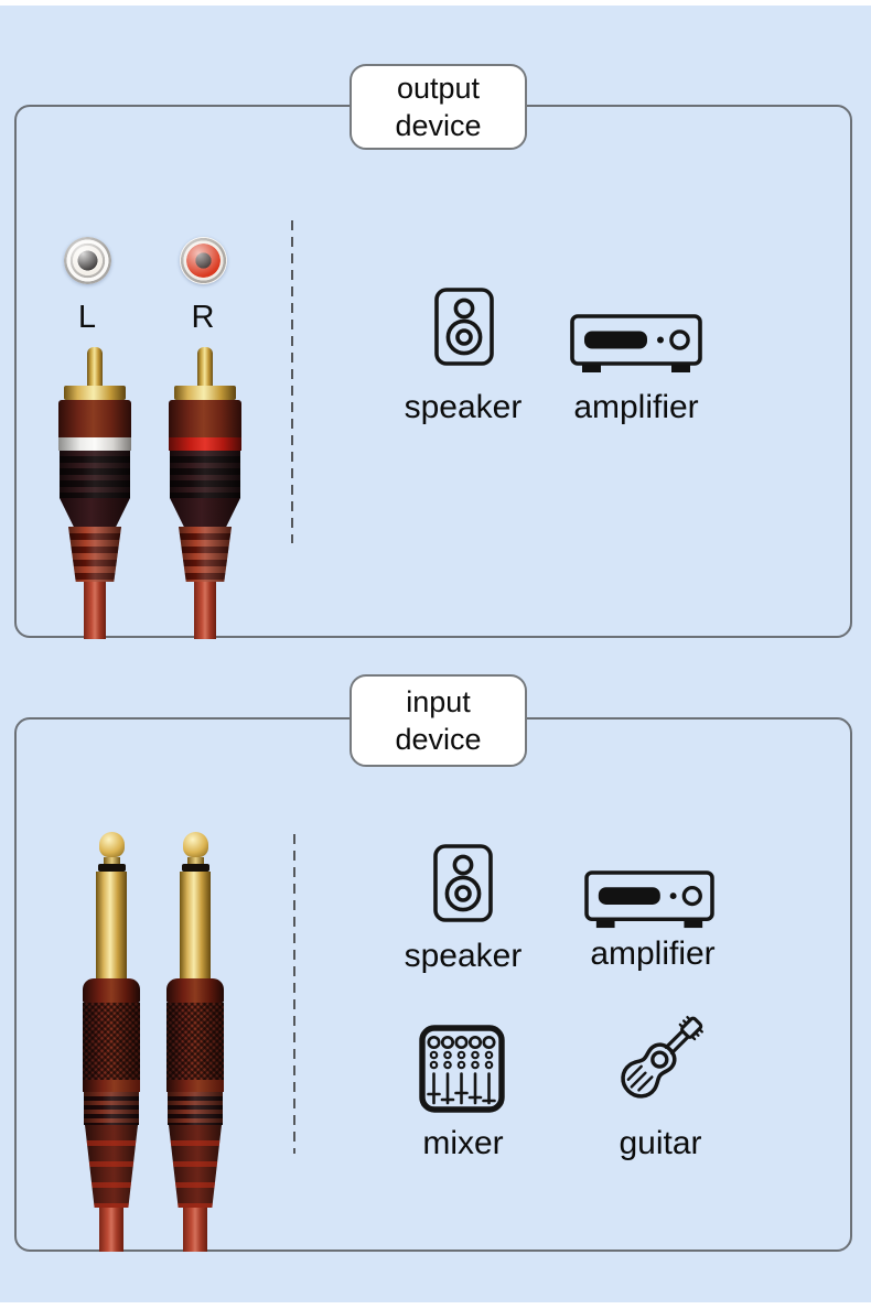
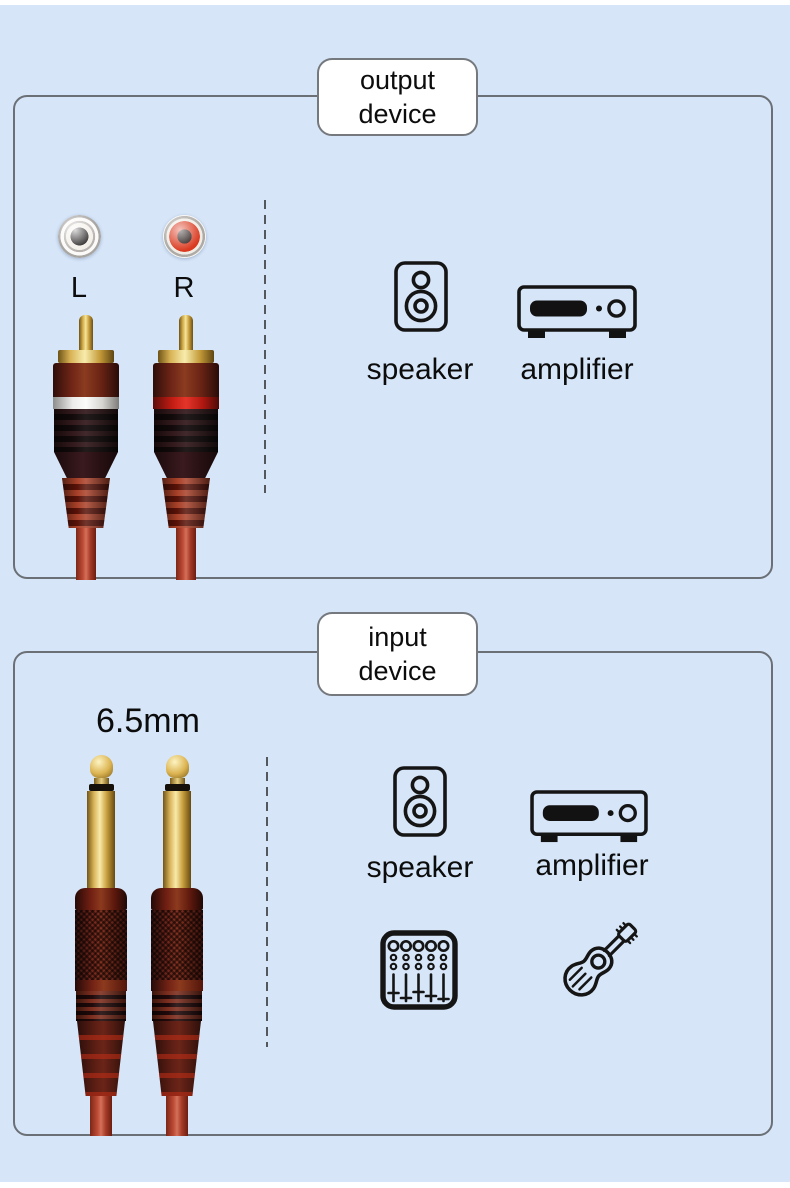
  output
  device
  L
  R
  speaker
  amplifier
  input
  device
+ 6.5mm
  speaker
  amplifier
- mixer
- guitar
